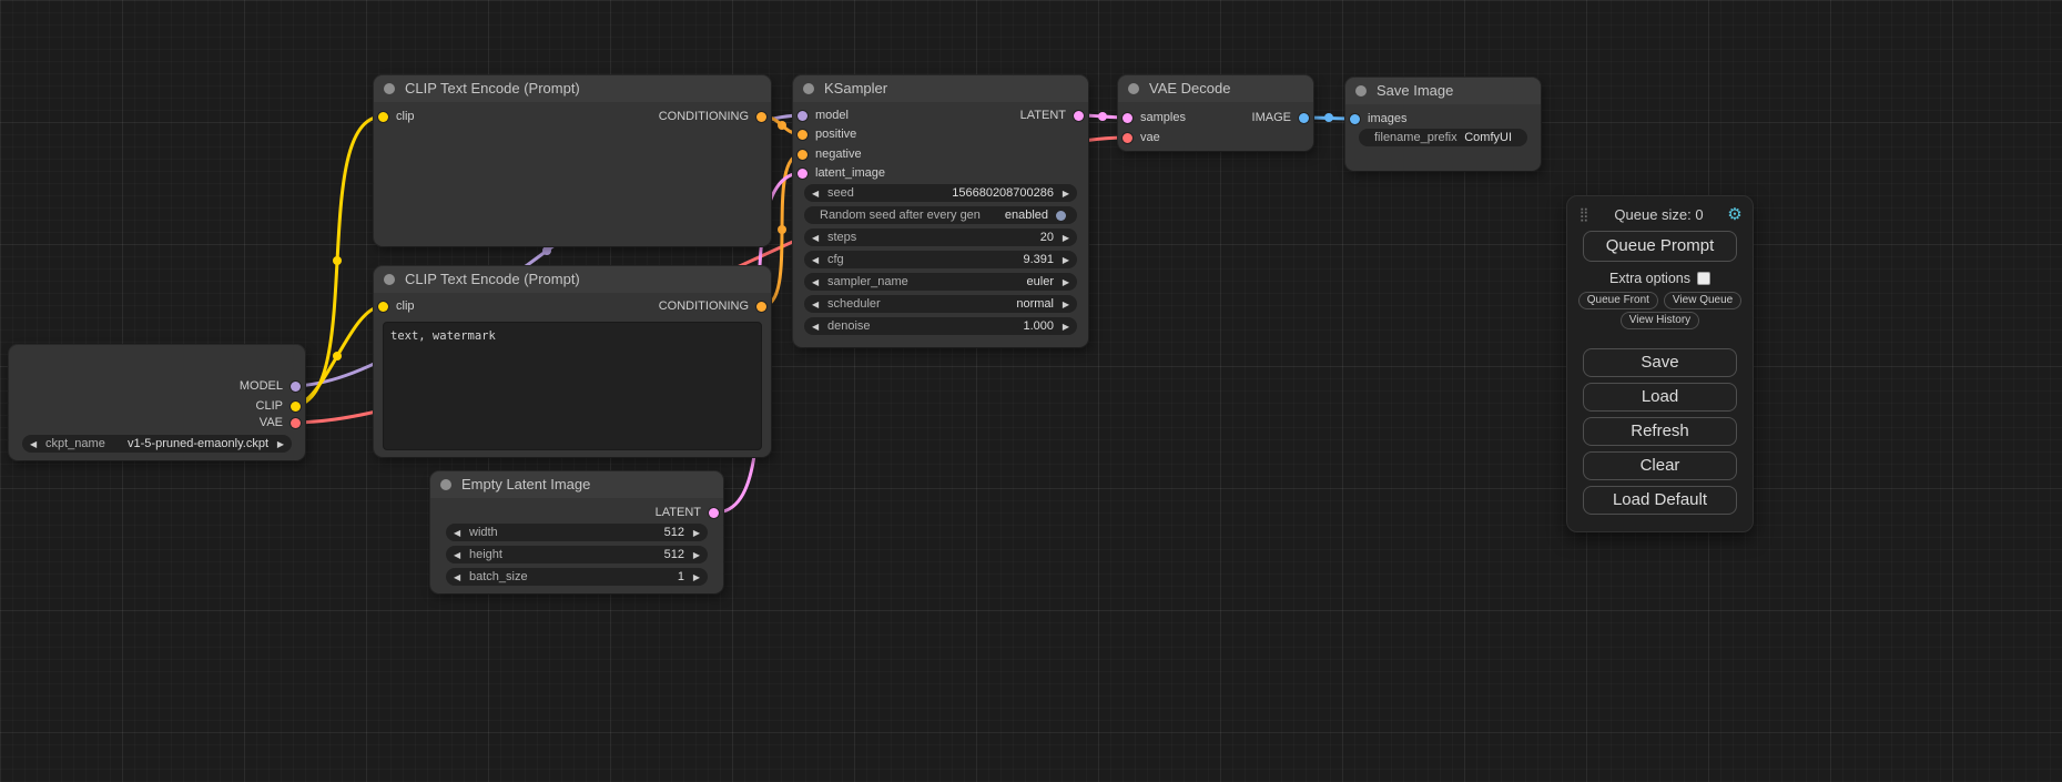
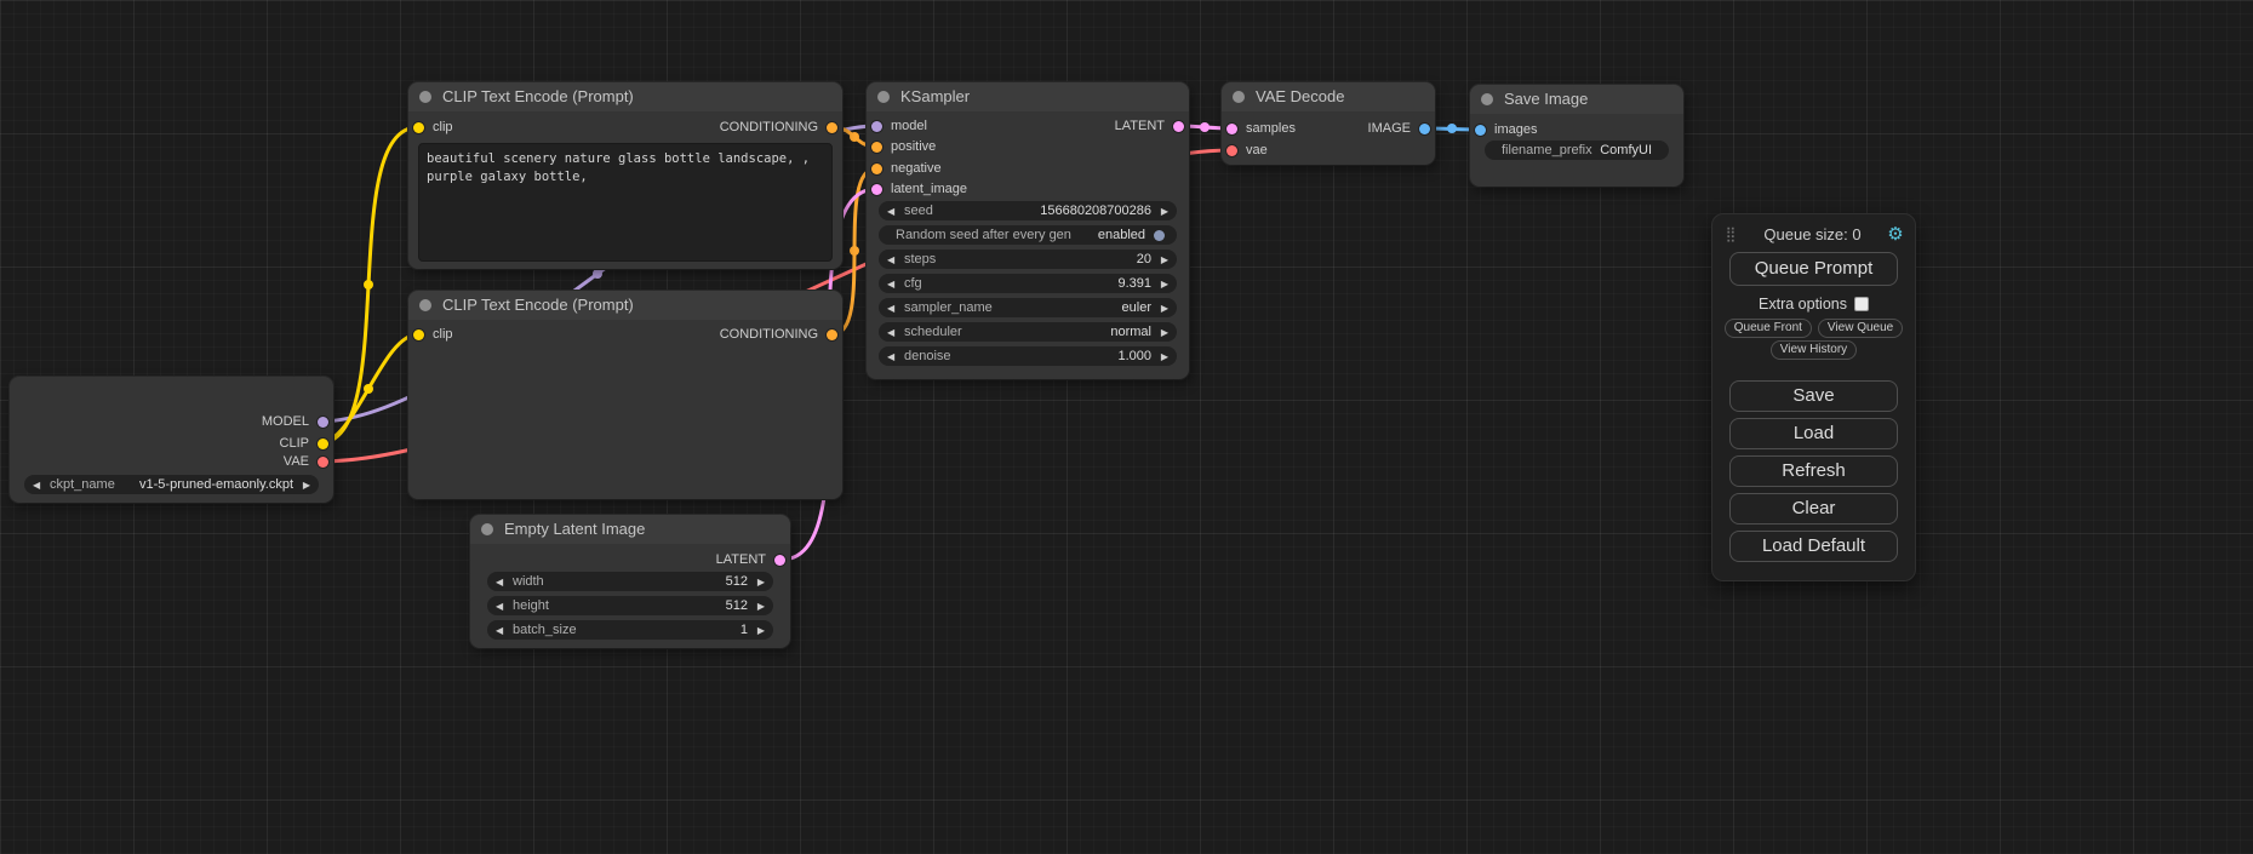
  MODEL
  CLIP
  VAE
  ◀
  ckpt_name
  v1-5-pruned-emaonly.ckpt
  ▶
  CLIP Text Encode (Prompt)
  clip
  CONDITIONING
+ beautiful scenery nature glass bottle landscape, , purple galaxy bottle,
  CLIP Text Encode (Prompt)
  clip
  CONDITIONING
- text, watermark
  Empty Latent Image
  LATENT
  ◀
  width
  512
  ▶
  ◀
  height
  512
  ▶
  ◀
  batch_size
  1
  ▶
  KSampler
  model
  positive
  negative
  latent_image
  LATENT
  ◀
  seed
  156680208700286
  ▶
  Random seed after every gen
  enabled
  ◀
  steps
  20
  ▶
  ◀
  cfg
  9.391
  ▶
  ◀
  sampler_name
  euler
  ▶
  ◀
  scheduler
  normal
  ▶
  ◀
  denoise
  1.000
  ▶
  VAE Decode
  samples
  vae
  IMAGE
  Save Image
  images
  filename_prefix
  ComfyUI
  ⣿
  Queue size: 0
  ⚙
  Queue Prompt
  Extra options
  Queue Front
  View Queue
  View History
  Save
  Load
  Refresh
  Clear
  Load Default
